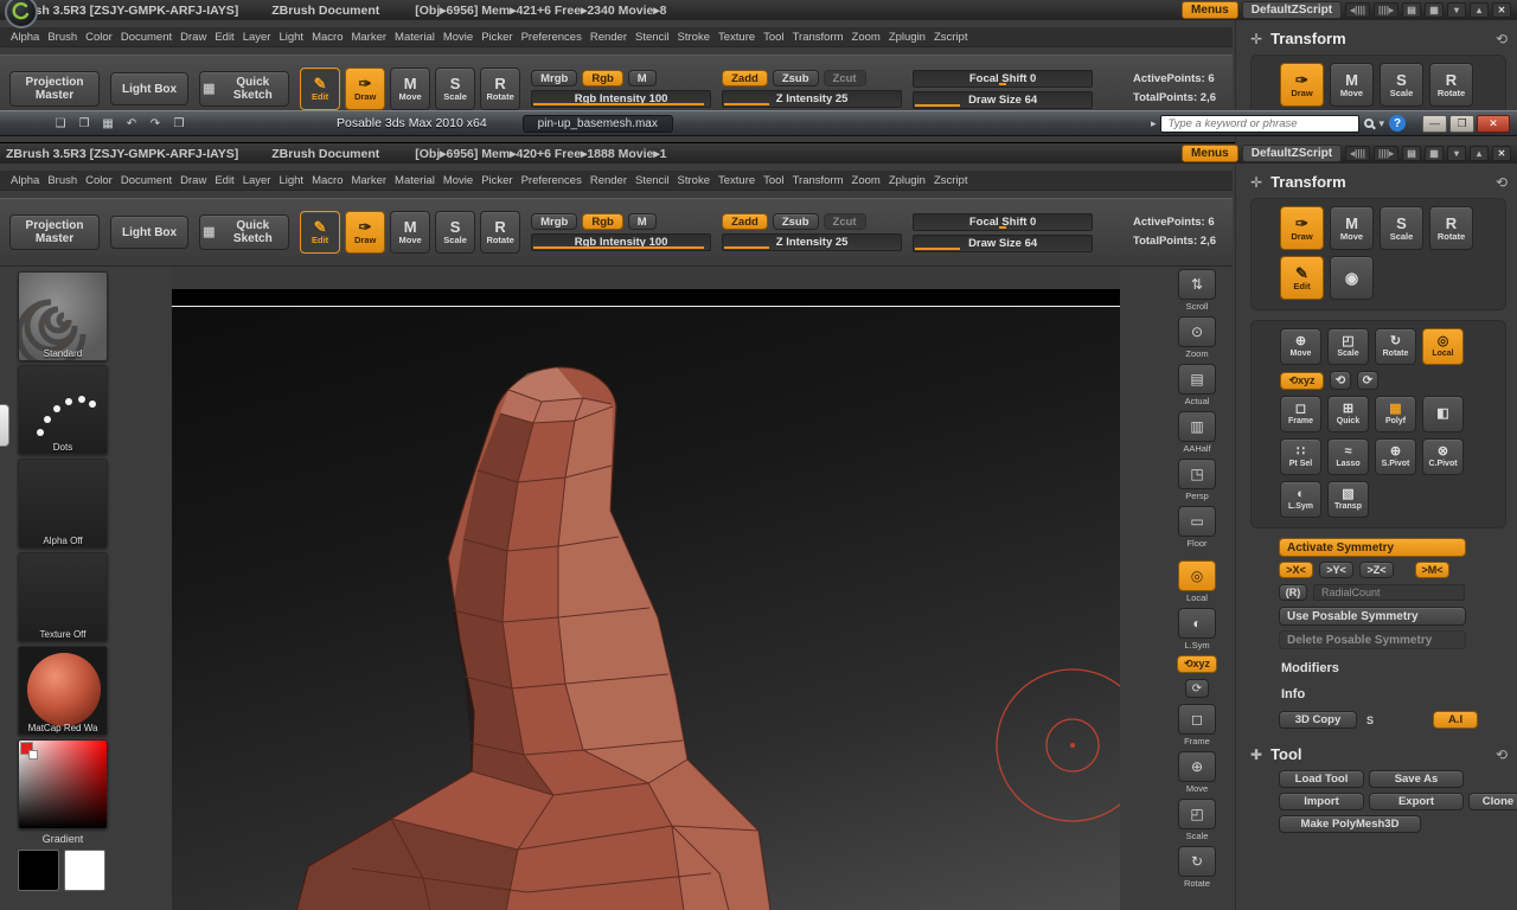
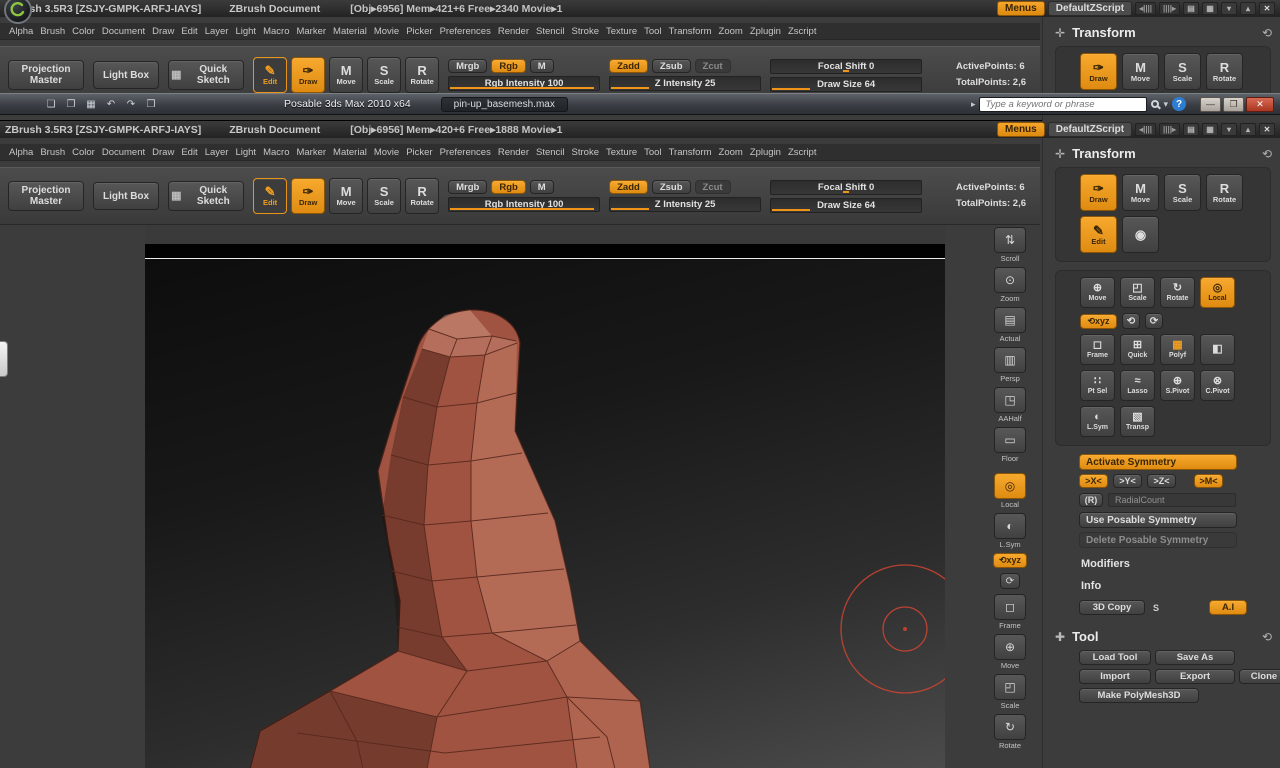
  sh 3.5R3 [ZSJY-GMPK-ARFJ-IAYS]
  ZBrush Document
- [Obj▸6956] Mem▸421+6 Free▸2340 Movie▸8
+ [Obj▸6956] Mem▸421+6 Free▸2340 Movie▸1
  Menus
  DefaultZScript
  ◂||||
  ||||▸
  ▤
  ▦
  ▾
  ▴
  ✕
  Alpha
  Brush
  Color
  Document
  Draw
  Edit
  Layer
  Light
  Macro
  Marker
  Material
  Movie
  Picker
  Preferences
  Render
  Stencil
  Stroke
  Texture
  Tool
  Transform
  Zoom
  Zplugin
  Zscript
  Projection Master
  Light Box
  ▦
  Quick Sketch
  ✎
  Edit
  ✑
  Draw
  M
  Move
  S
  Scale
  R
  Rotate
  Mrgb
  Rgb
  M
  Rgb Intensity 100
  Zadd
  Zsub
  Zcut
  Z Intensity 25
  Focal Shift 0
  Draw Size 64
  ActivePoints: 6
  TotalPoints: 2,6
  ✛
  Transform
  ⟲
  ✑
  Draw
  M
  Move
  S
  Scale
  R
  Rotate
  ❏
  ❐
  ▦
  ↶
  ↷
  ❒
  Posable 3ds Max 2010 x64
  pin-up_basemesh.max
  ▸
  Type a keyword or phrase
  ▾
  ?
  —
  ❐
  ✕
  ZBrush 3.5R3 [ZSJY-GMPK-ARFJ-IAYS]
  ZBrush Document
  [Obj▸6956] Mem▸420+6 Free▸1888 Movie▸1
  Menus
  DefaultZScript
  ◂||||
  ||||▸
  ▤
  ▦
  ▾
  ▴
  ✕
  Alpha
  Brush
  Color
  Document
  Draw
  Edit
  Layer
  Light
  Macro
  Marker
  Material
  Movie
  Picker
  Preferences
  Render
  Stencil
  Stroke
  Texture
  Tool
  Transform
  Zoom
  Zplugin
  Zscript
  Projection Master
  Light Box
  ▦
  Quick Sketch
  ✎
  Edit
  ✑
  Draw
  M
  Move
  S
  Scale
  R
  Rotate
  Mrgb
  Rgb
  M
  Rgb Intensity 100
  Zadd
  Zsub
  Zcut
  Z Intensity 25
  Focal Shift 0
  Draw Size 64
  ActivePoints: 6
  TotalPoints: 2,6
- Standard
- Dots
- Alpha Off
- Texture Off
- MatCap Red Wa
- Gradient
  ⇅
  Scroll
  ⊙
  Zoom
  ▤
  Actual
  ▥
- AAHalf
+ Persp
  ◳
- Persp
+ AAHalf
  ▭
  Floor
  ◎
  Local
  ◐
  L.Sym
  ⟲xyz
  ⟳
  ◻
  Frame
  ⊕
  Move
  ◰
  Scale
  ↻
  Rotate
  ✛
  Transform
  ⟲
  ✑
  Draw
  M
  Move
  S
  Scale
  R
  Rotate
  ✎
  Edit
  ◉
  ⊕
  ◰
  ↻
  ◎
  ⟲xyz
  ⟲
  ⟳
  ◻
  ⊞
  ▦
  ◧
  ∷
  ≈
  ⊕
  ⊗
  ◐
  ▧
  Activate Symmetry
  >X<
  >Y<
  >Z<
  >M<
  (R)
  RadialCount
  Use Posable Symmetry
  Delete Posable Symmetry
  Modifiers
  Info
  3D Copy
  S
  A.I
  ✚
  Tool
  ⟲
  Load Tool
  Save As
  Import
  Export
  Clone
  Make PolyMesh3D
